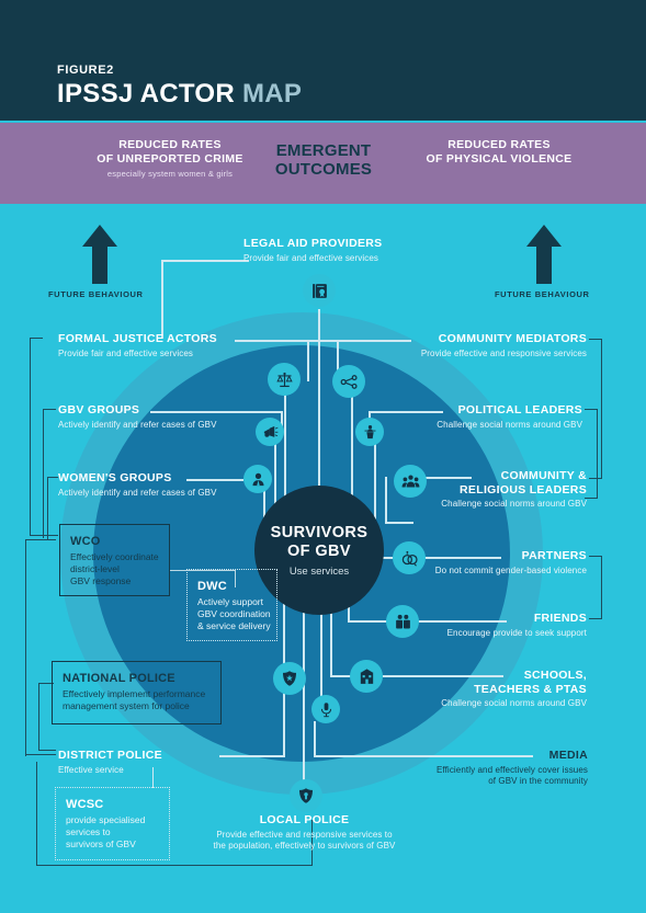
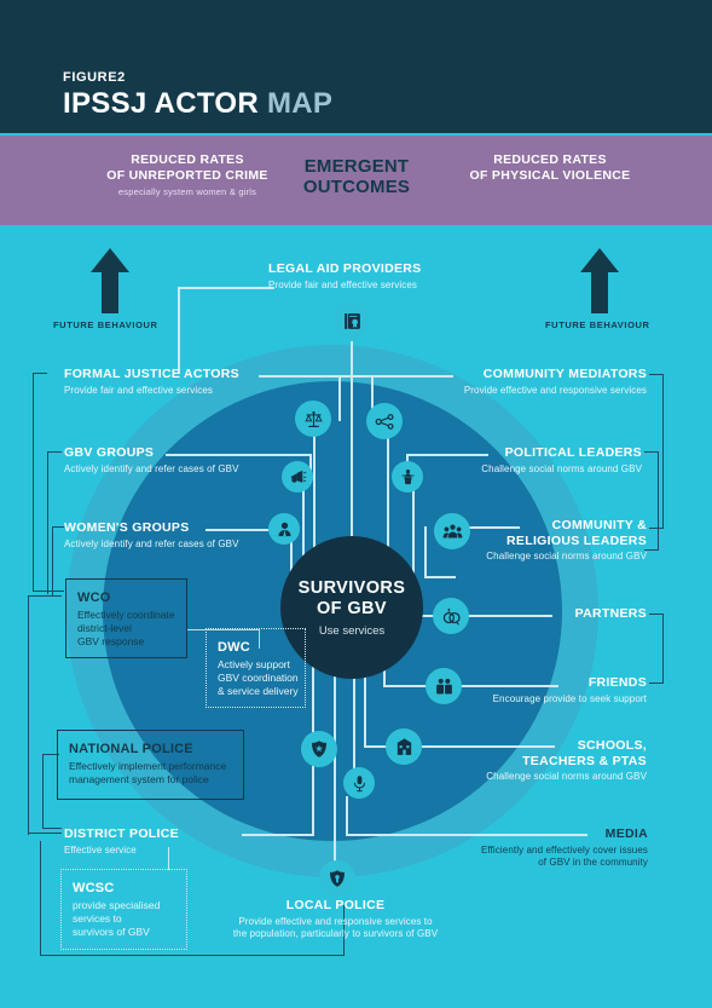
  FIGURE2
  IPSSJ ACTOR MAP
  REDUCED RATES
  OF UNREPORTED CRIME
  especially system women & girls
  EMERGENT
  OUTCOMES
  REDUCED RATES
  OF PHYSICAL VIOLENCE
  FUTURE BEHAVIOUR
  FUTURE BEHAVIOUR
  SURVIVORS
  OF GBV
  Use services
  LEGAL AID PROVIDERS
  Provide fair and effective services
  FORMAL JUSTICE ACTORS
  Provide fair and effective services
  GBV GROUPS
  Actively identify and refer cases of GBV
  WOMEN'S GROUPS
  Actively identify and refer cases of GBV
  DISTRICT POLICE
  Effective service
  COMMUNITY MEDIATORS
  Provide effective and responsive services
  POLITICAL LEADERS
  Challenge social norms around GBV
  COMMUNITY &
  RELIGIOUS LEADERS
  Challenge social norms around GBV
  PARTNERS
- Do not commit gender-based violence
  FRIENDS
  Encourage provide to seek support
  SCHOOLS,
  TEACHERS & PTAS
  Challenge social norms around GBV
  MEDIA
  Efficiently and effectively cover issues
  of GBV in the community
  LOCAL POLICE
  Provide effective and responsive services to
- the population, effectively to survivors of GBV
+ the population, particularly to survivors of GBV
  WCO
  Effectively coordinate
  district-level
  GBV response
  DWC
  Actively support
  GBV coordination
  & service delivery
  NATIONAL POLICE
  Effectively implement performance
  management system for police
  WCSC
  provide specialised
  services to
  survivors of GBV
